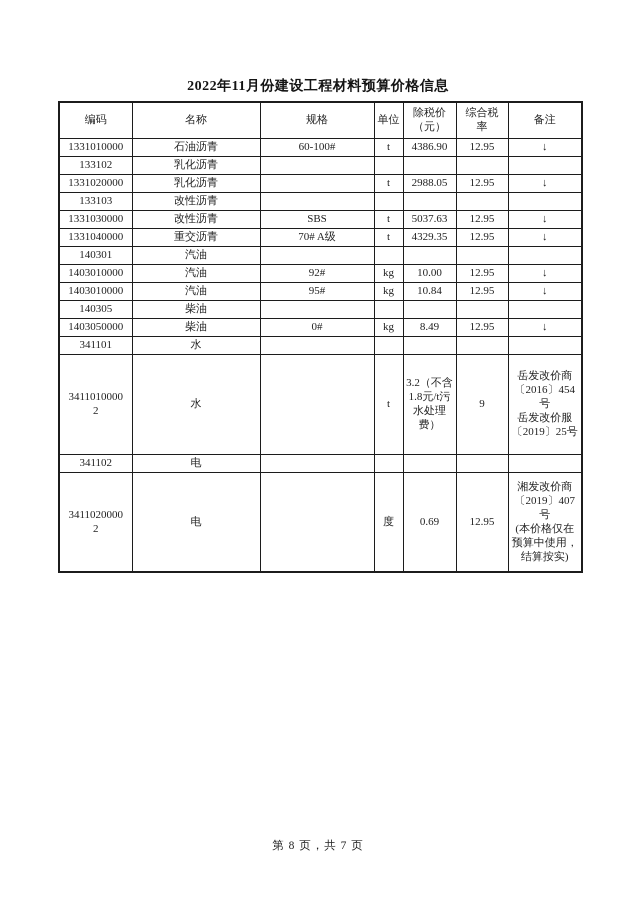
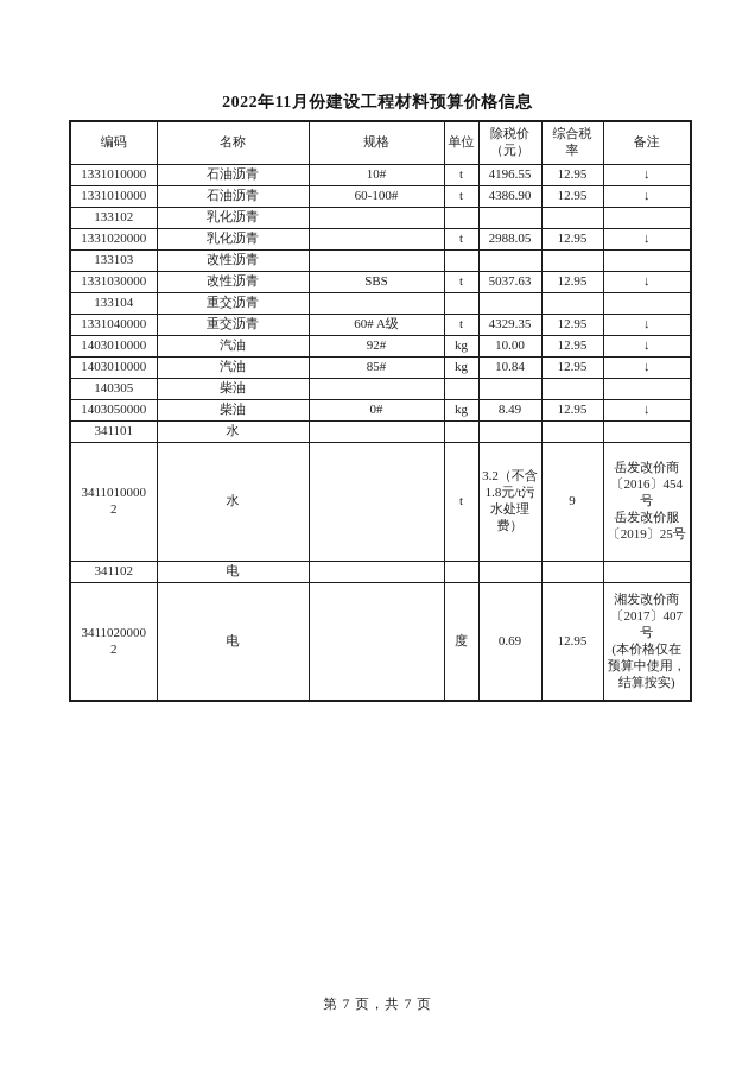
  2022年11月份建设工程材料预算价格信息
  编码	名称	规格	单位	除税价 （元）	综合税 率	备注
+ 1331010000	石油沥青	10#	t	4196.55	12.95	↓
  1331010000	石油沥青	60-100#	t	4386.90	12.95	↓
  133102	乳化沥青
  1331020000	乳化沥青		t	2988.05	12.95	↓
  133103	改性沥青
  1331030000	改性沥青	SBS	t	5037.63	12.95	↓
+ 133104	重交沥青
- 1331040000	重交沥青	70# A级	t	4329.35	12.95	↓
+ 1331040000	重交沥青	60# A级	t	4329.35	12.95	↓
- 140301	汽油
  1403010000	汽油	92#	kg	10.00	12.95	↓
- 1403010000	汽油	95#	kg	10.84	12.95	↓
+ 1403010000	汽油	85#	kg	10.84	12.95	↓
  140305	柴油
  1403050000	柴油	0#	kg	8.49	12.95	↓
  341101	水
  3411010000 2	水		t	3.2（不含1.8元/t污水处理费）	9	岳发改价商〔2016〕454号 岳发改价服〔2019〕25号
  341102	电
- 3411020000 2	电		度	0.69	12.95	湘发改价商〔2019〕407号 (本价格仅在预算中使用，结算按实)
+ 3411020000 2	电		度	0.69	12.95	湘发改价商〔2017〕407号 (本价格仅在预算中使用，结算按实)
- 第 8 页，共 7 页
+ 第 7 页，共 7 页
